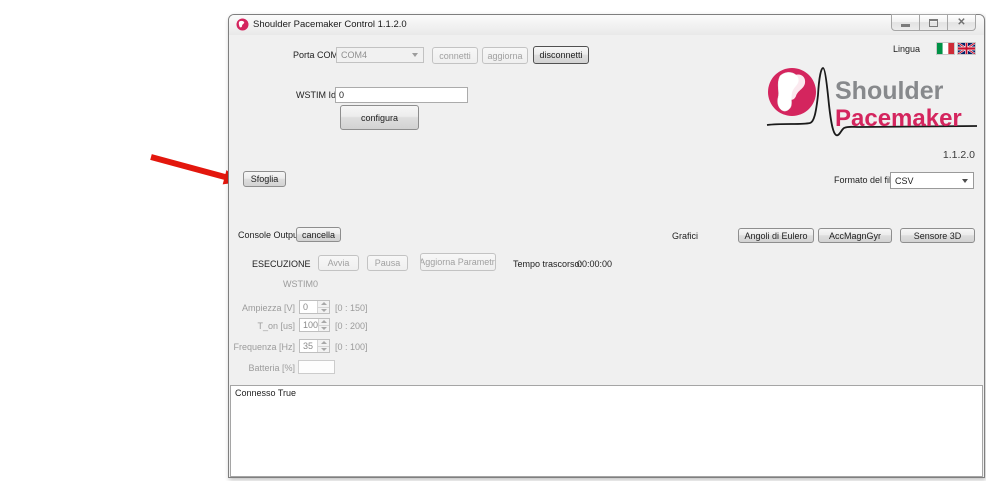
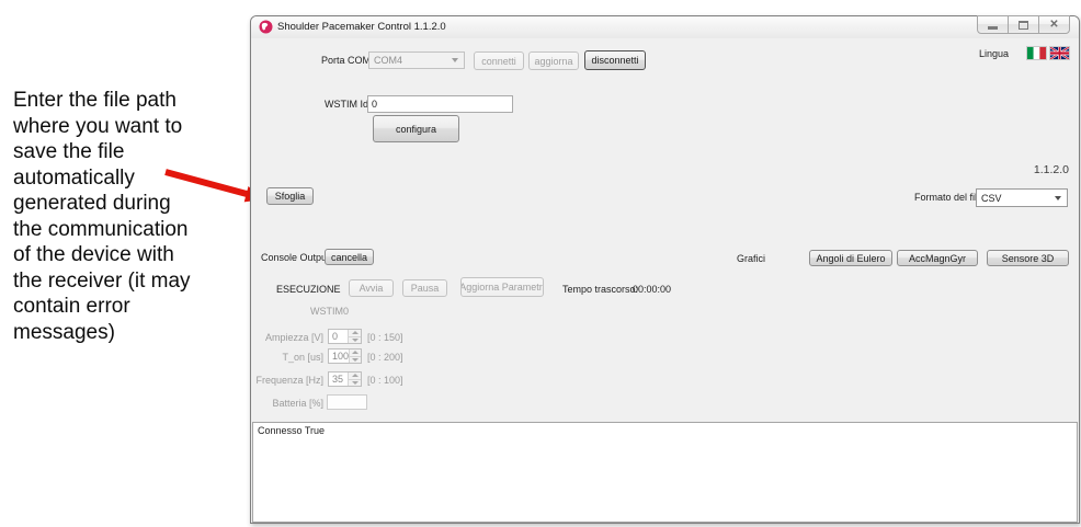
+ Enter the file path
+ where you want to
+ save the file
+ automatically
+ generated during
+ the communication
+ of the device with
+ the receiver (it may
+ contain error
+ messages)
  Shoulder Pacemaker Control 1.1.2.0
  ✕
  Porta COM
  COM4
  connetti
  aggiorna
  disconnetti
  Lingua
  WSTIM Id
  0
  configura
- Shoulder
- Pacemaker
  1.1.2.0
  Sfoglia
  Formato del fi
  CSV
  Console Outp
  cancella
  Grafici
  Angoli di Eulero
  AccMagnGyr
  Sensore 3D
  ESECUZIONE
  Avvia
  Pausa
  Aggiorna Parametri
  Tempo trascorso:
  00:00:00
  WSTIM0
  Ampiezza [V]
  0
  [0 : 150]
  T_on [us]
  100
  [0 : 200]
  Frequenza [Hz]
  35
  [0 : 100]
  Batteria [%]
  Connesso True
